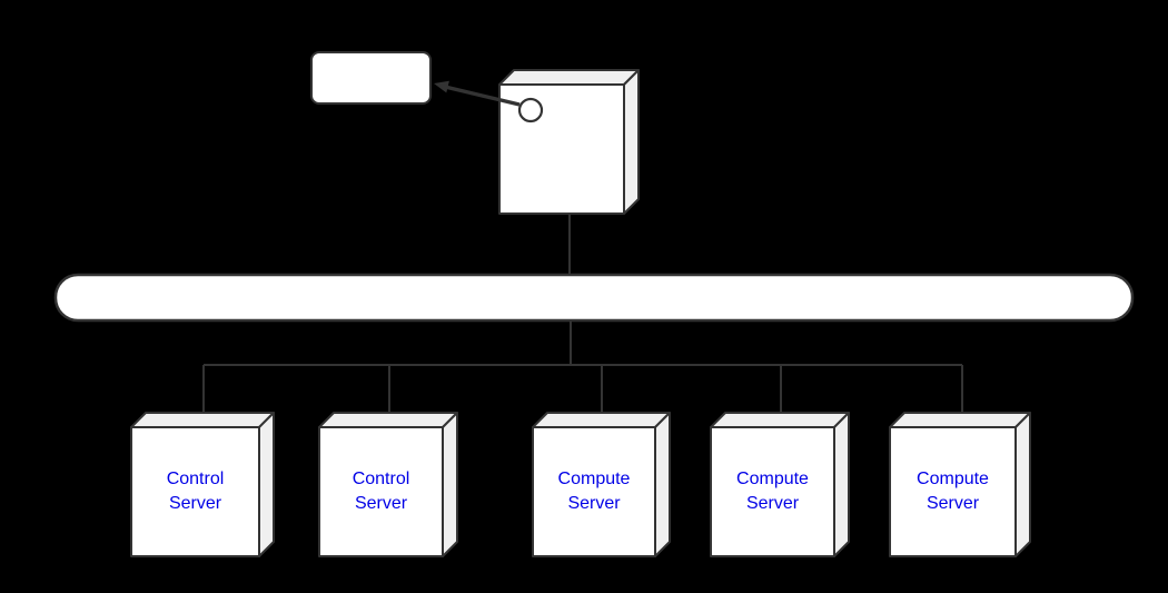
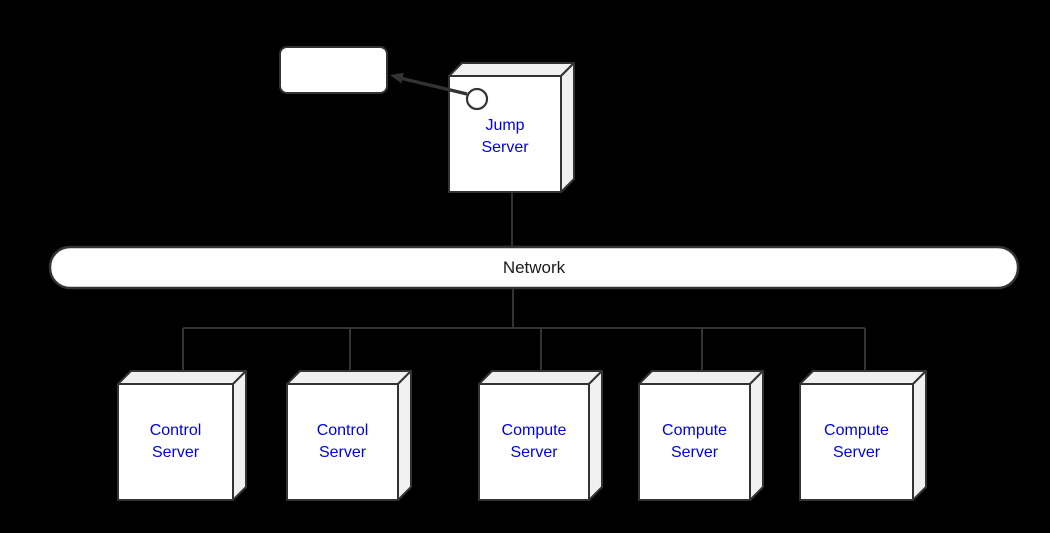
+ Jump Server
+ Network
  Control Server
  Control Server
  Compute Server
  Compute Server
  Compute Server
